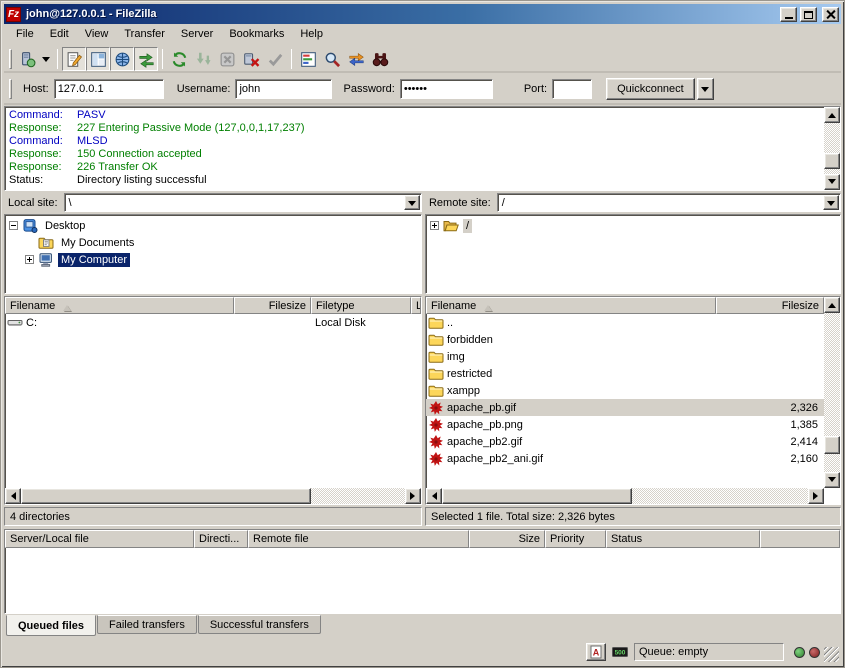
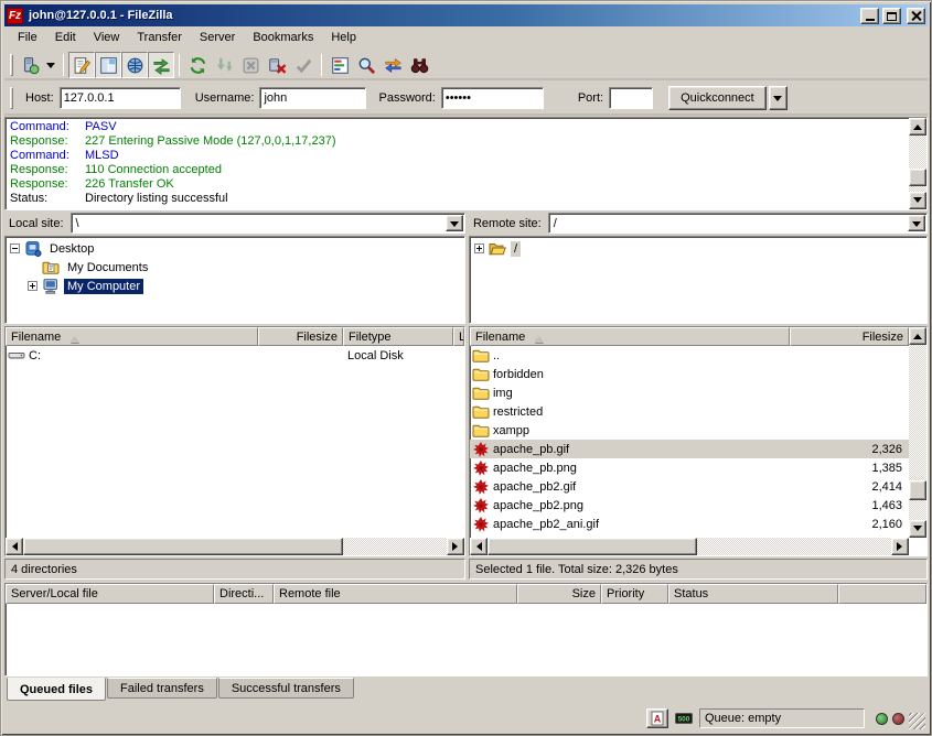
  Fz
  john@127.0.0.1 - FileZilla
  File
  Edit
  View
  Transfer
  Server
  Bookmarks
  Help
  Host:
  127.0.0.1
  Username:
  john
  Password:
  ••••••
  Port:
  Quickconnect
  Command:
  PASV
  Response:
  227 Entering Passive Mode (127,0,0,1,17,237)
  Command:
  MLSD
  Response:
- 150 Connection accepted
+ 110 Connection accepted
  Response:
  226 Transfer OK
  Status:
  Directory listing successful
  Local site:
  \
  Desktop
  My Documents
  My Computer
  Filename
  Filesize
  Filetype
  L
  C:
  Local Disk
  4 directories
  Remote site:
  /
  /
  Filename
  Filesize
  ..
  forbidden
  img
  restricted
  xampp
  apache_pb.gif
  2,326
  apache_pb.png
  1,385
  apache_pb2.gif
  2,414
+ apache_pb2.png
+ 1,463
  apache_pb2_ani.gif
  2,160
  Selected 1 file. Total size: 2,326 bytes
  Server/Local file
  Directi...
  Remote file
  Size
  Priority
  Status
  Queued files
  Failed transfers
  Successful transfers
  A
  Queue: empty
